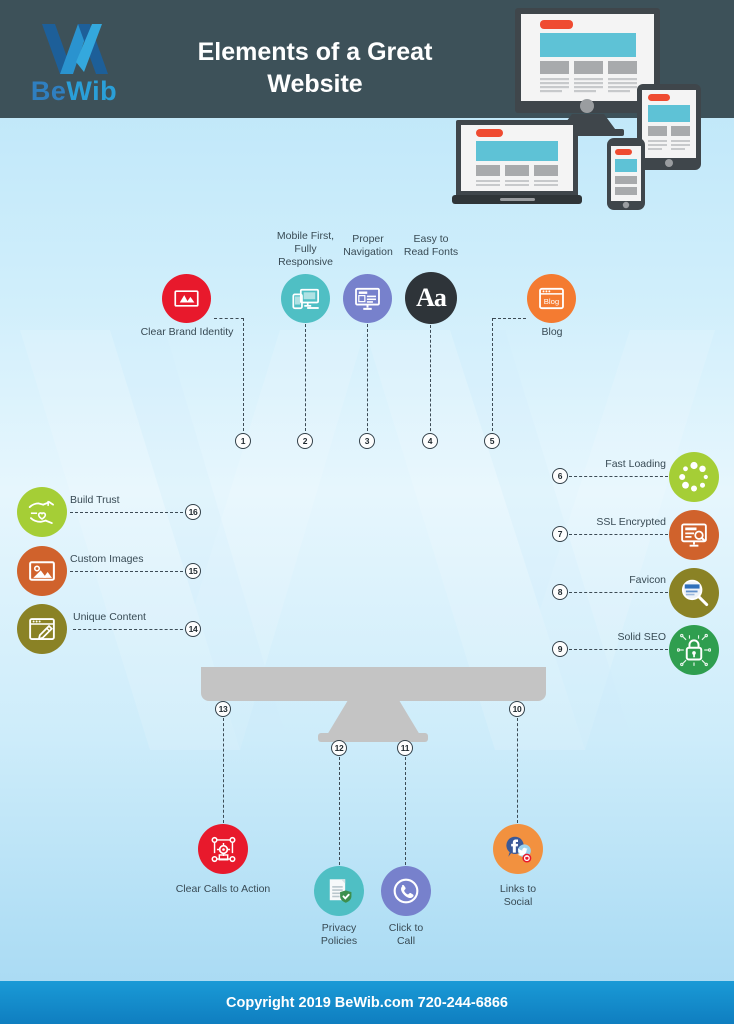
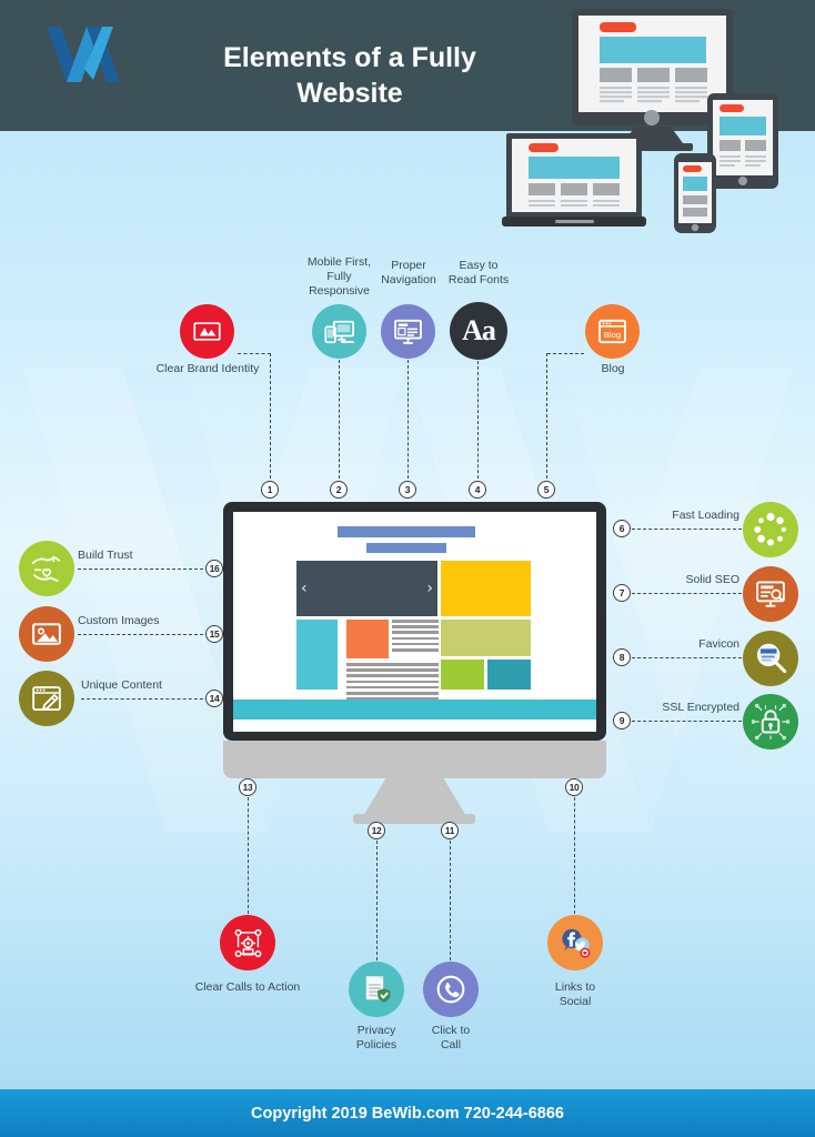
- BeWib
- Elements of a Great Website
+ Elements of a Fully Website
  Clear Brand Identity
  1
  Mobile First,
  Fully
  Responsive
  2
  Proper
  Navigation
  3
  Aa
  Easy to
  Read Fonts
  4
  Blog
  Blog
  5
  Fast Loading
  6
- SSL Encrypted
+ Solid SEO
  7
  Favicon
  8
- Solid SEO
+ SSL Encrypted
  9
  Build Trust
  16
  Custom Images
  15
  Unique Content
  14
+ ‹
+ ›
  13
  Clear Calls to Action
  12
  Privacy
  Policies
  11
  Click to
  Call
  10
  Links to
  Social
  Copyright 2019 BeWib.com 720-244-6866
